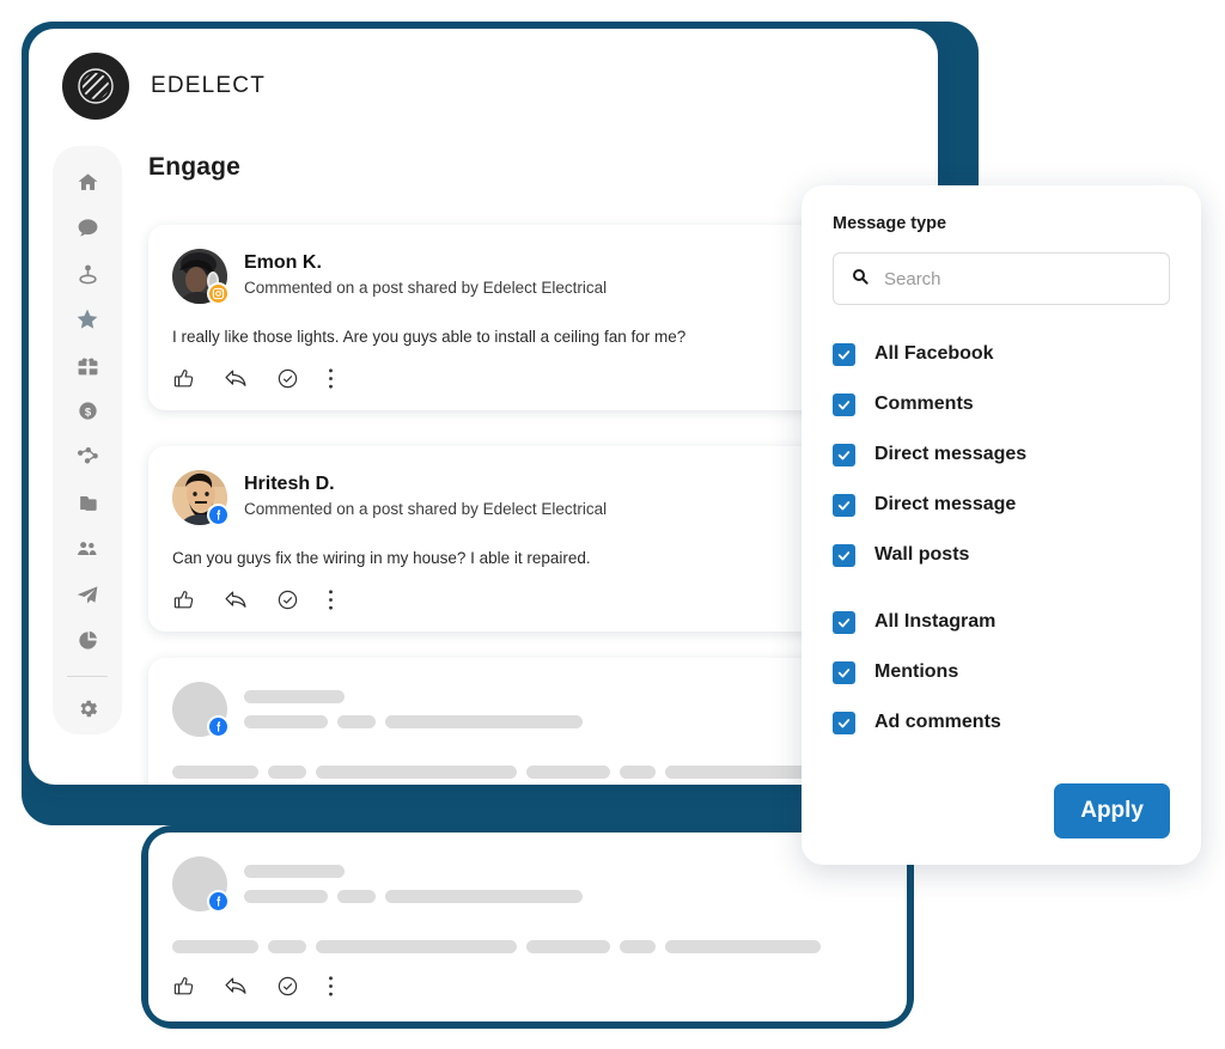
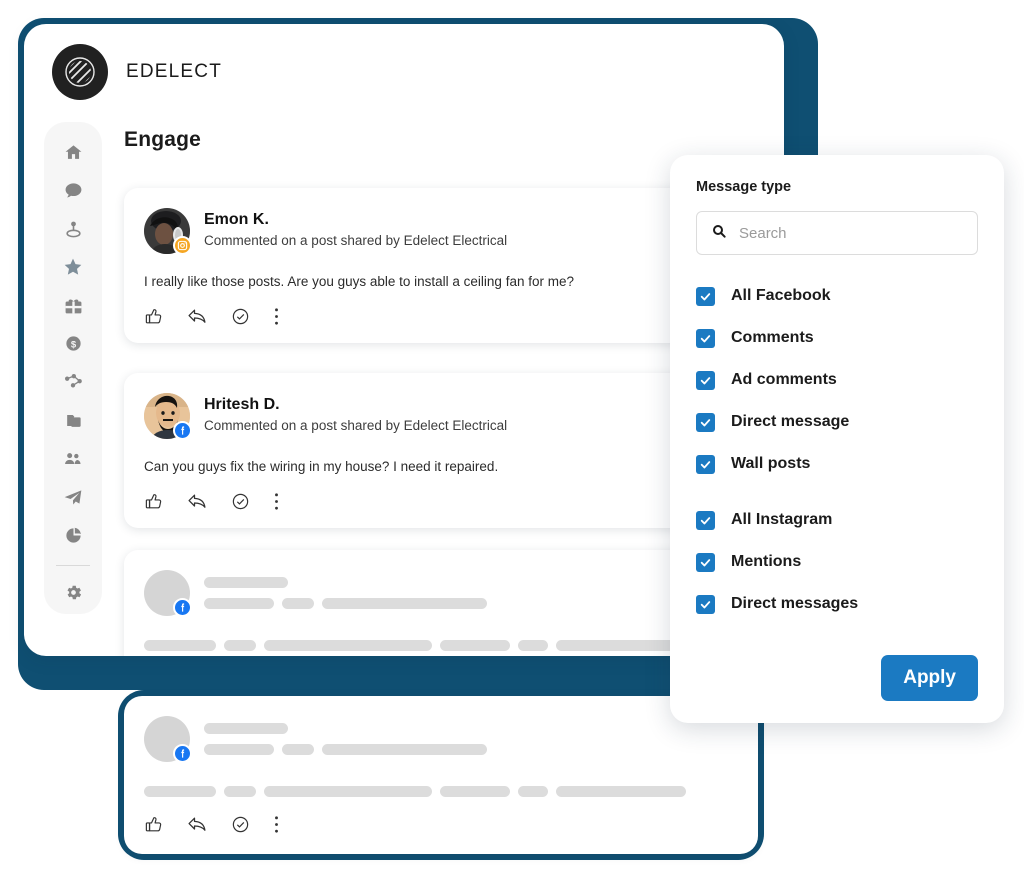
  EDELECT
  $
  Engage
  Emon K.
  Commented on a post shared by Edelect Electrical
- I really like those lights. Are you guys able to install a ceiling fan for me?
+ I really like those posts. Are you guys able to install a ceiling fan for me?
  Hritesh D.
  Commented on a post shared by Edelect Electrical
- Can you guys fix the wiring in my house? I able it repaired.
+ Can you guys fix the wiring in my house? I need it repaired.
  Message type
  Search
  All Facebook
  Comments
- Direct messages
+ Ad comments
  Direct message
  Wall posts
  All Instagram
  Mentions
- Ad comments
+ Direct messages
  Apply
